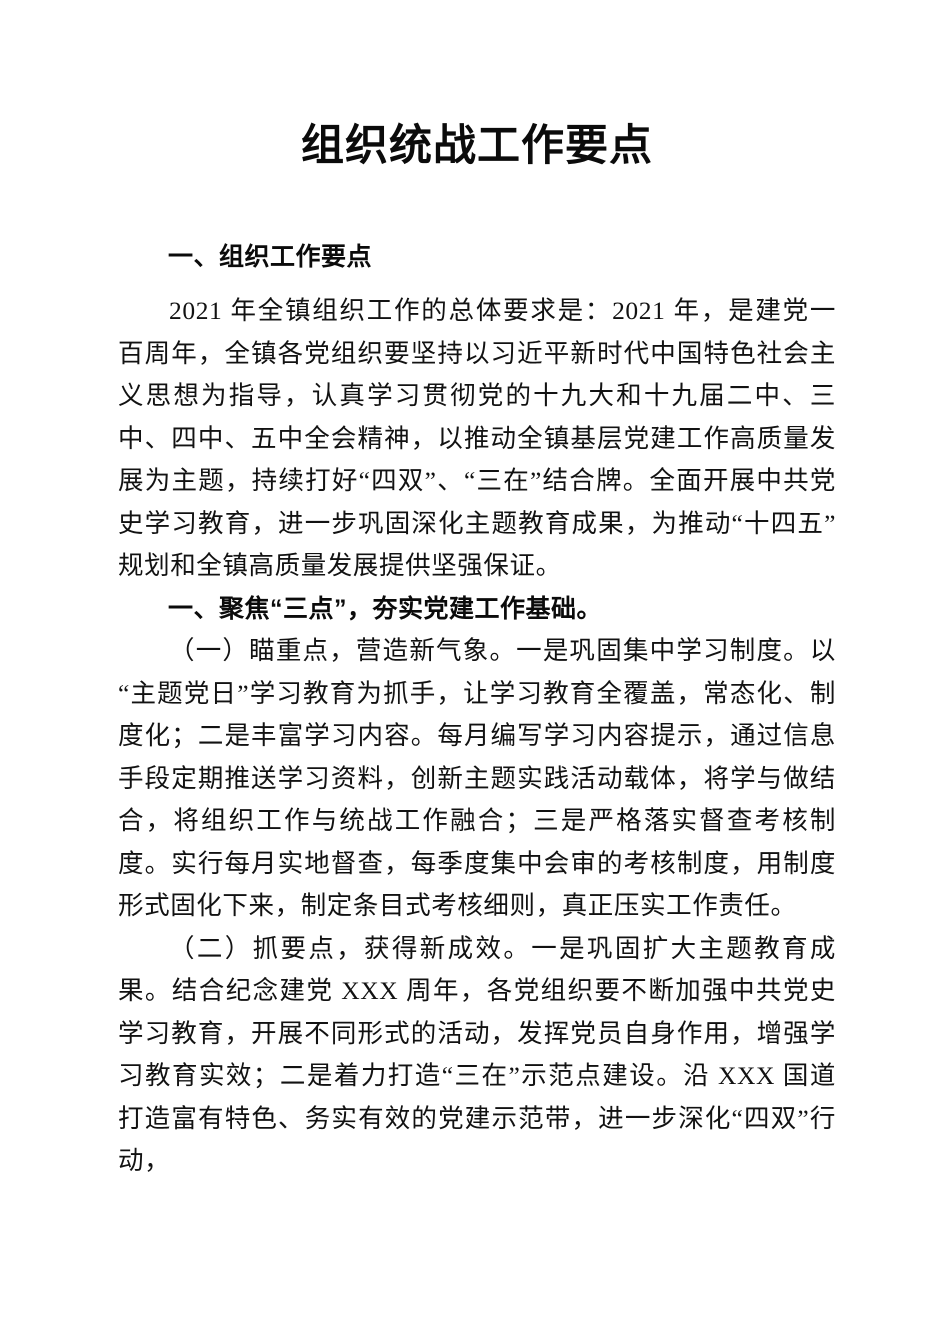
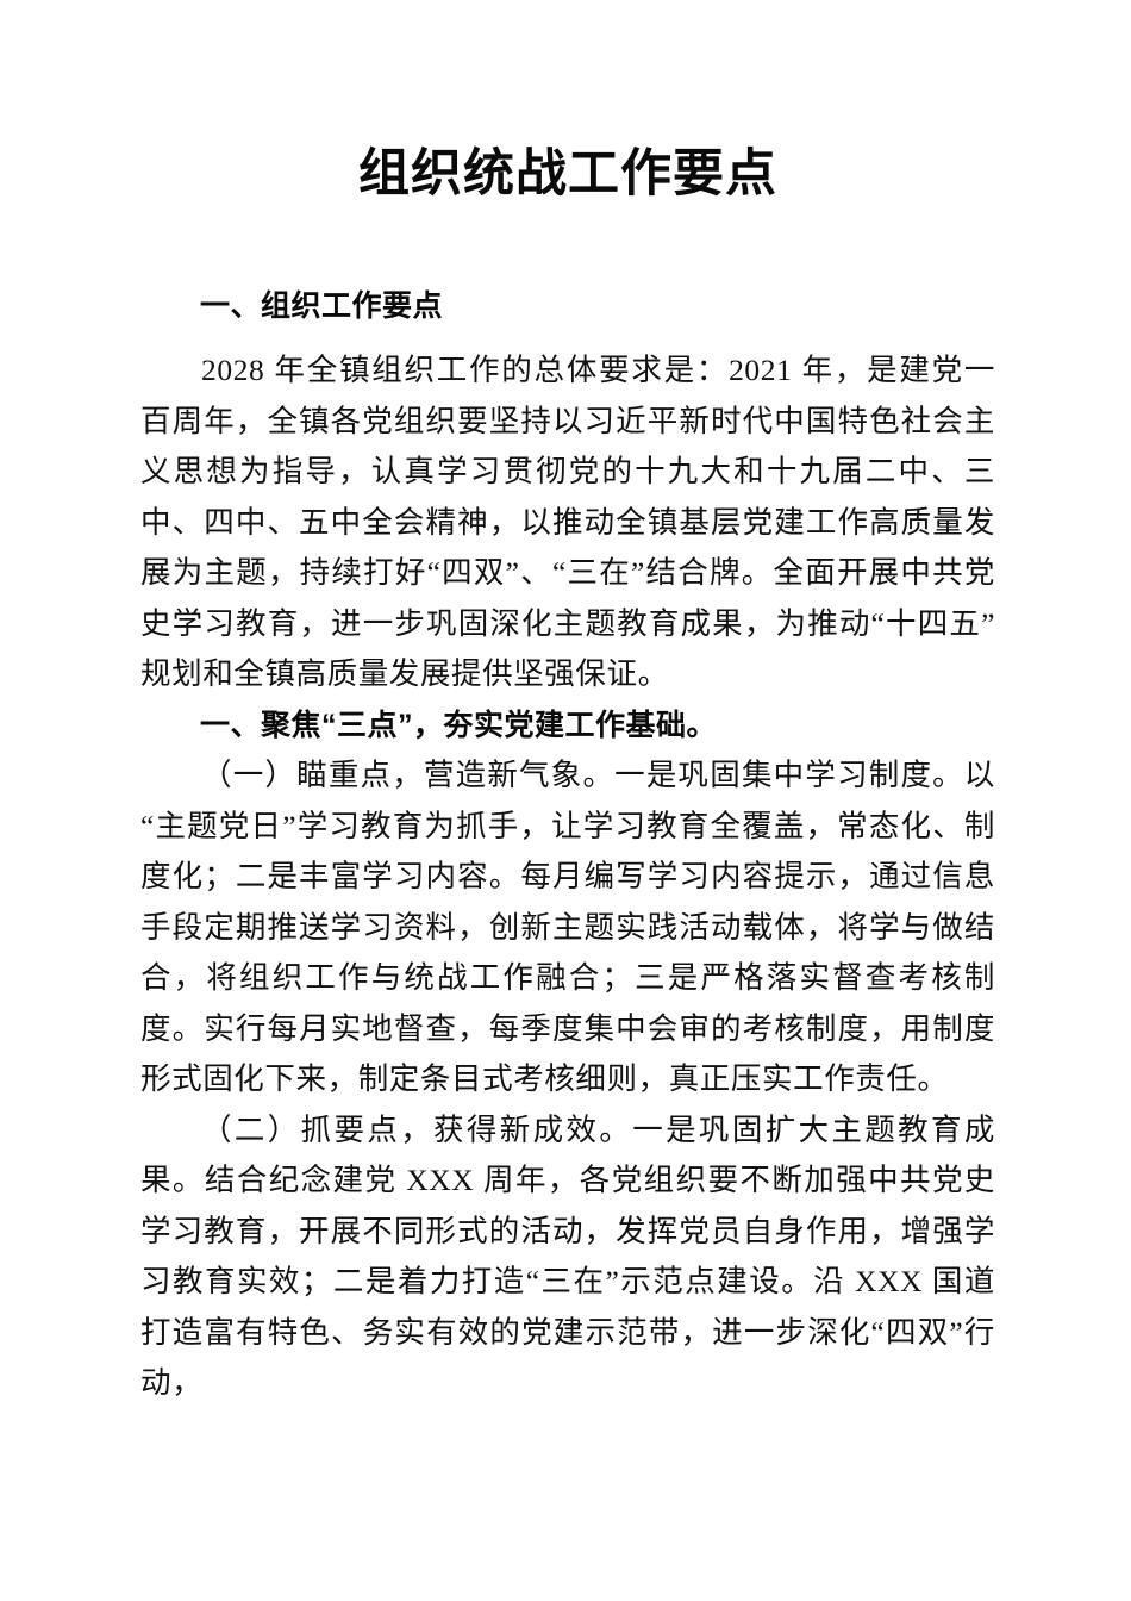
  组织统战工作要点
  一、组织工作要点
- 2021 年全镇组织工作的总体要求是：2021 年，是建党一百周年，全镇各党组织要坚持以习近平新时代中国特色社会主义思想为指导，认真学习贯彻党的十九大和十九届二中、三中、四中、五中全会精神，以推动全镇基层党建工作高质量发展为主题，持续打好“四双”、“三在”结合牌。全面开展中共党史学习教育，进一步巩固深化主题教育成果，为推动“十四五”规划和全镇高质量发展提供坚强保证。
+ 2028 年全镇组织工作的总体要求是：2021 年，是建党一百周年，全镇各党组织要坚持以习近平新时代中国特色社会主义思想为指导，认真学习贯彻党的十九大和十九届二中、三中、四中、五中全会精神，以推动全镇基层党建工作高质量发展为主题，持续打好“四双”、“三在”结合牌。全面开展中共党史学习教育，进一步巩固深化主题教育成果，为推动“十四五”规划和全镇高质量发展提供坚强保证。
  一、聚焦“三点”，夯实党建工作基础。
  （一）瞄重点，营造新气象。一是巩固集中学习制度。以“主题党日”学习教育为抓手，让学习教育全覆盖，常态化、制度化；二是丰富学习内容。每月编写学习内容提示，通过信息手段定期推送学习资料，创新主题实践活动载体，将学与做结合，将组织工作与统战工作融合；三是严格落实督查考核制度。实行每月实地督查，每季度集中会审的考核制度，用制度形式固化下来，制定条目式考核细则，真正压实工作责任。
  （二）抓要点，获得新成效。一是巩固扩大主题教育成果。结合纪念建党 XXX 周年，各党组织要不断加强中共党史学习教育，开展不同形式的活动，发挥党员自身作用，增强学习教育实效；二是着力打造“三在”示范点建设。沿 XXX 国道打造富有特色、务实有效的党建示范带，进一步深化“四双”行动，
